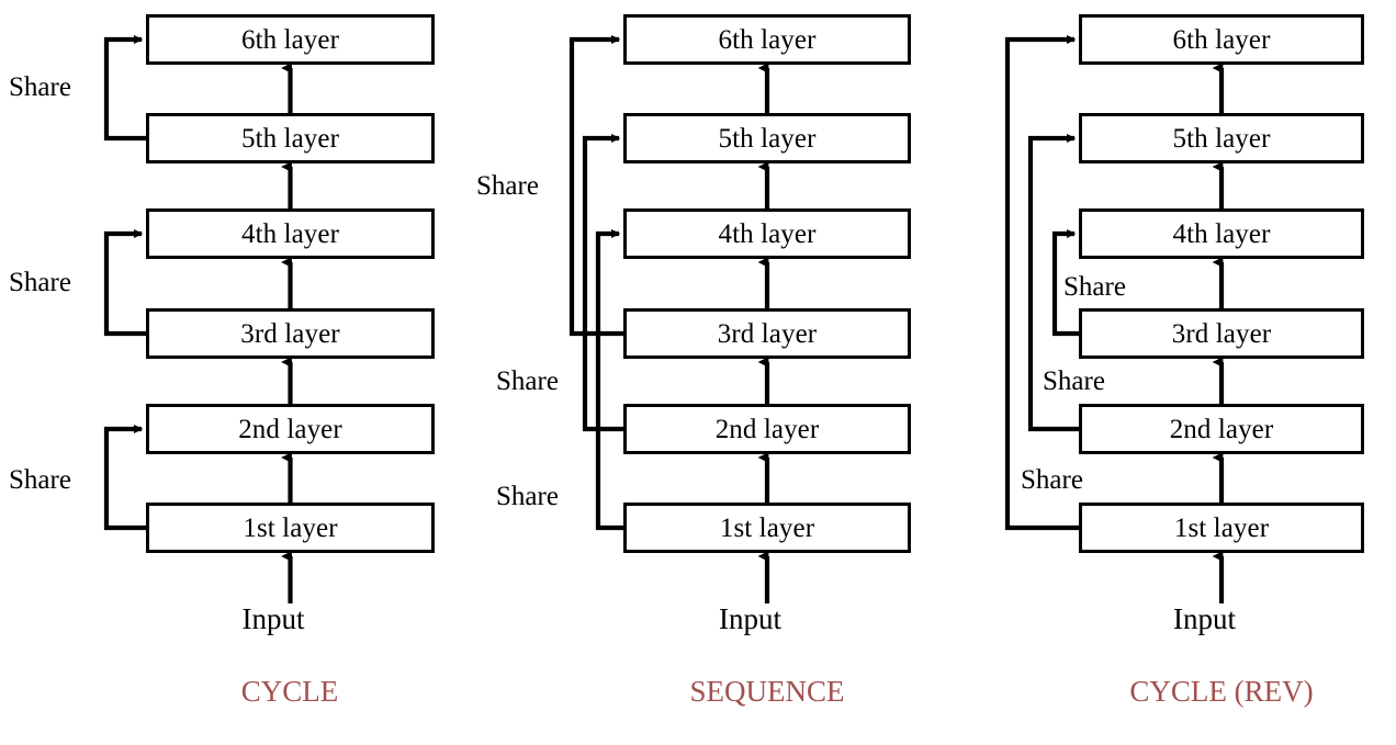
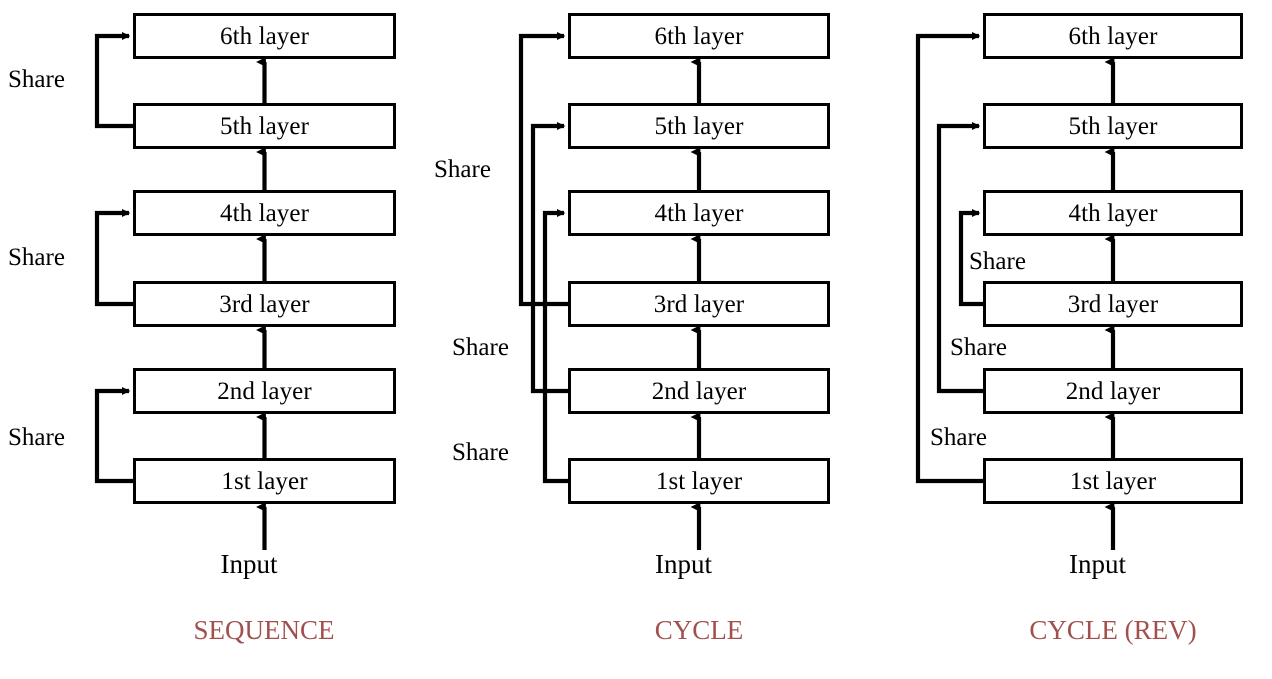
  1st layer
  2nd layer
  3rd layer
  4th layer
  5th layer
  6th layer
  1st layer
  2nd layer
  3rd layer
  4th layer
  5th layer
  6th layer
  1st layer
  2nd layer
  3rd layer
  4th layer
  5th layer
  6th layer
  Share
  Share
  Share
  Input
- CYCLE
+ SEQUENCE
  Share
  Share
  Share
  Input
- SEQUENCE
+ CYCLE
  Share
  Share
  Share
  Input
  CYCLE (REV)
